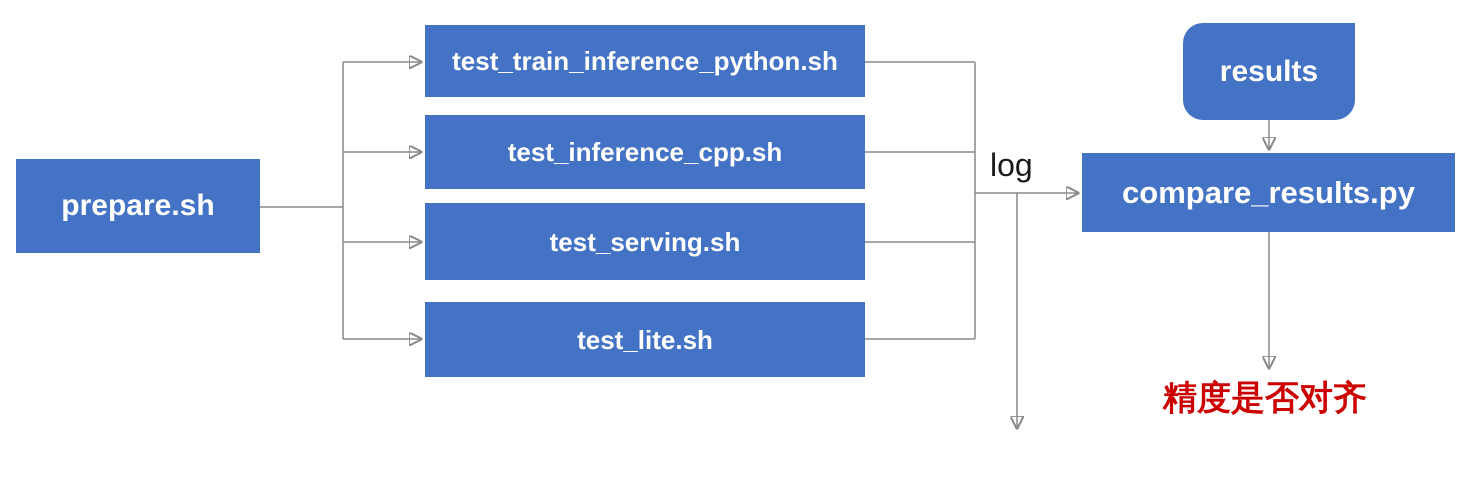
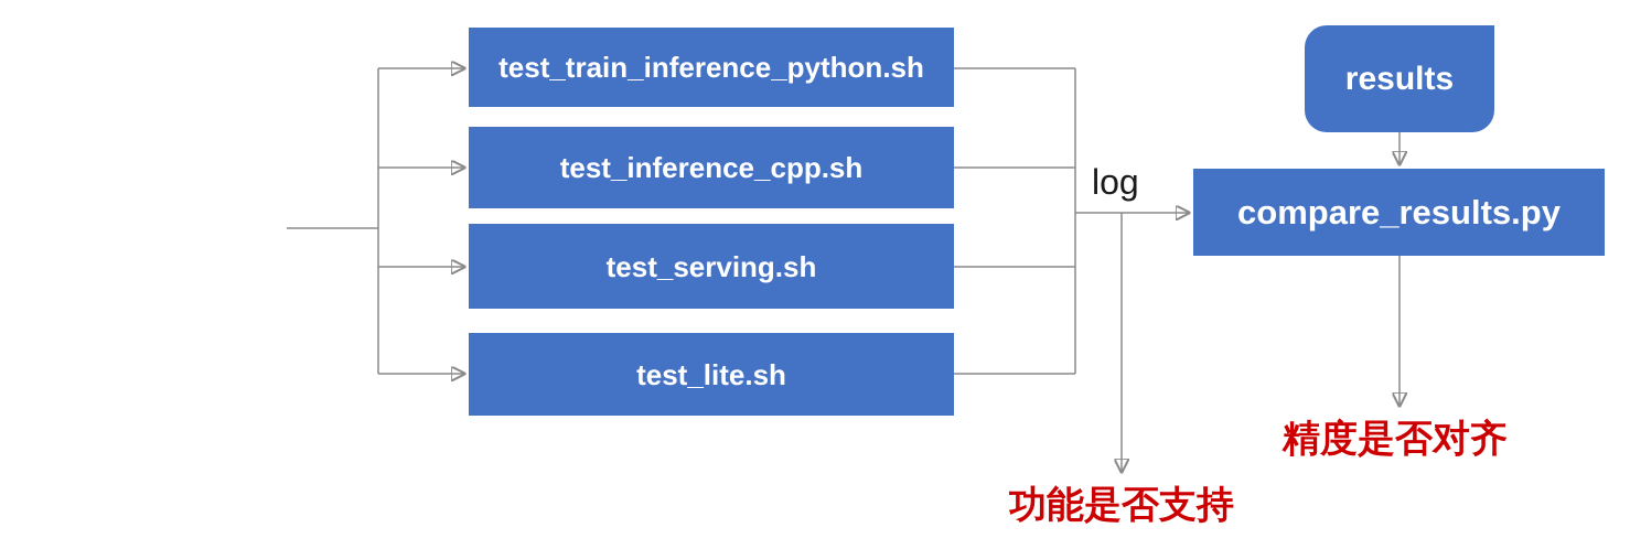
- prepare.sh
  test_train_inference_python.sh
  test_inference_cpp.sh
  test_serving.sh
  test_lite.sh
  results
  compare_results.py
  log
+ 功能是否支持
  精度是否对齐
